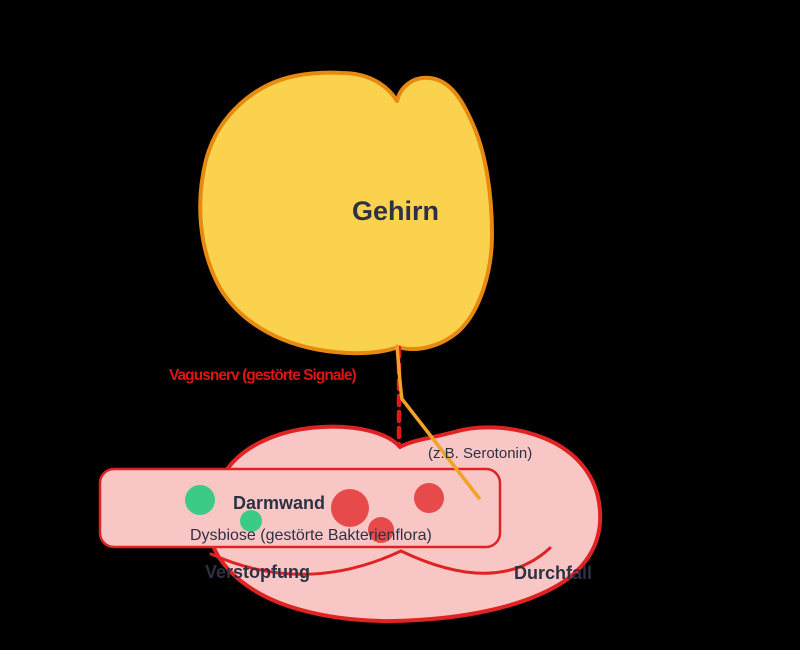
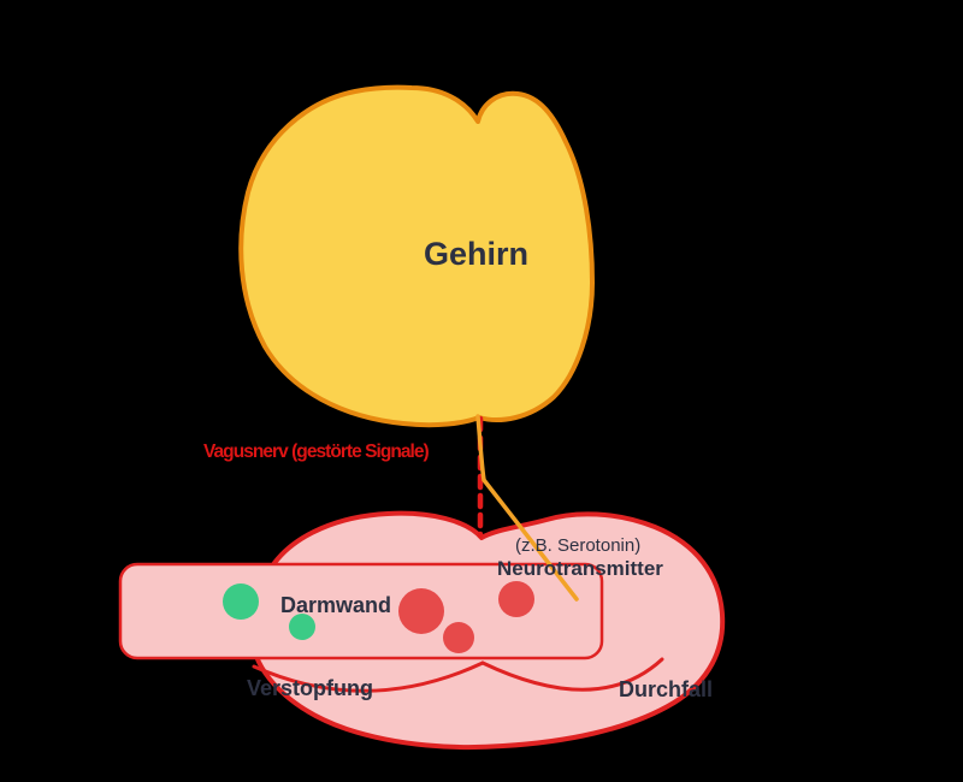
  Gehirn
  Vagusnerv (gestörte Signale)
  (z.B. Serotonin)
+ Neurotransmitter
  Darmwand
- Dysbiose (gestörte Bakterienflora)
  Verstopfung
  Durchfall
